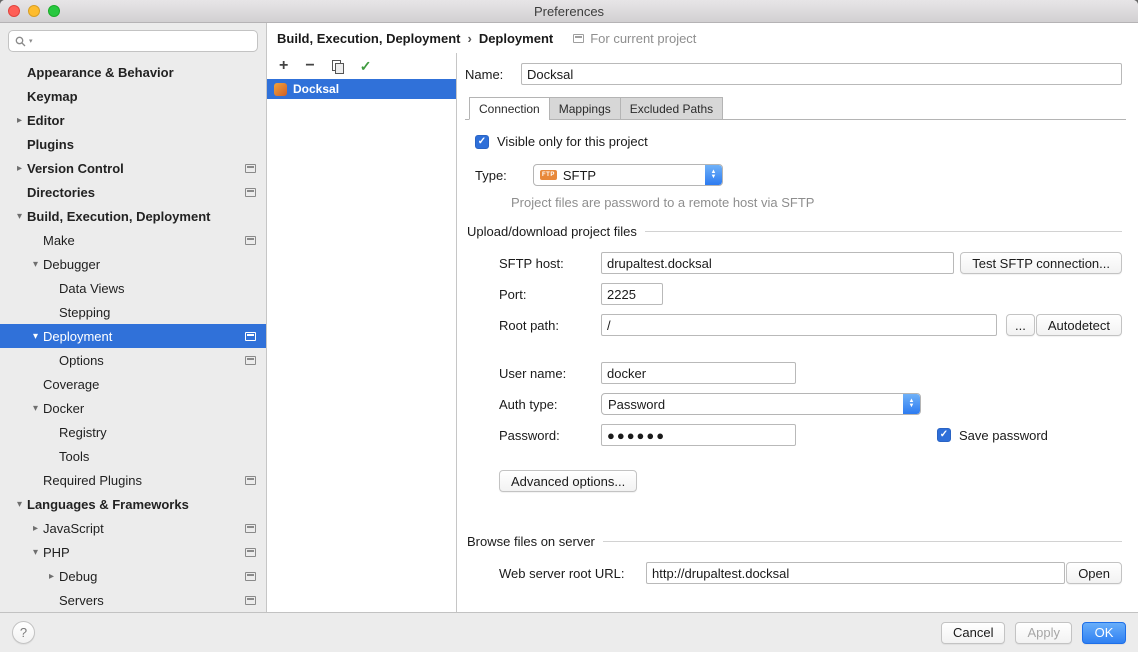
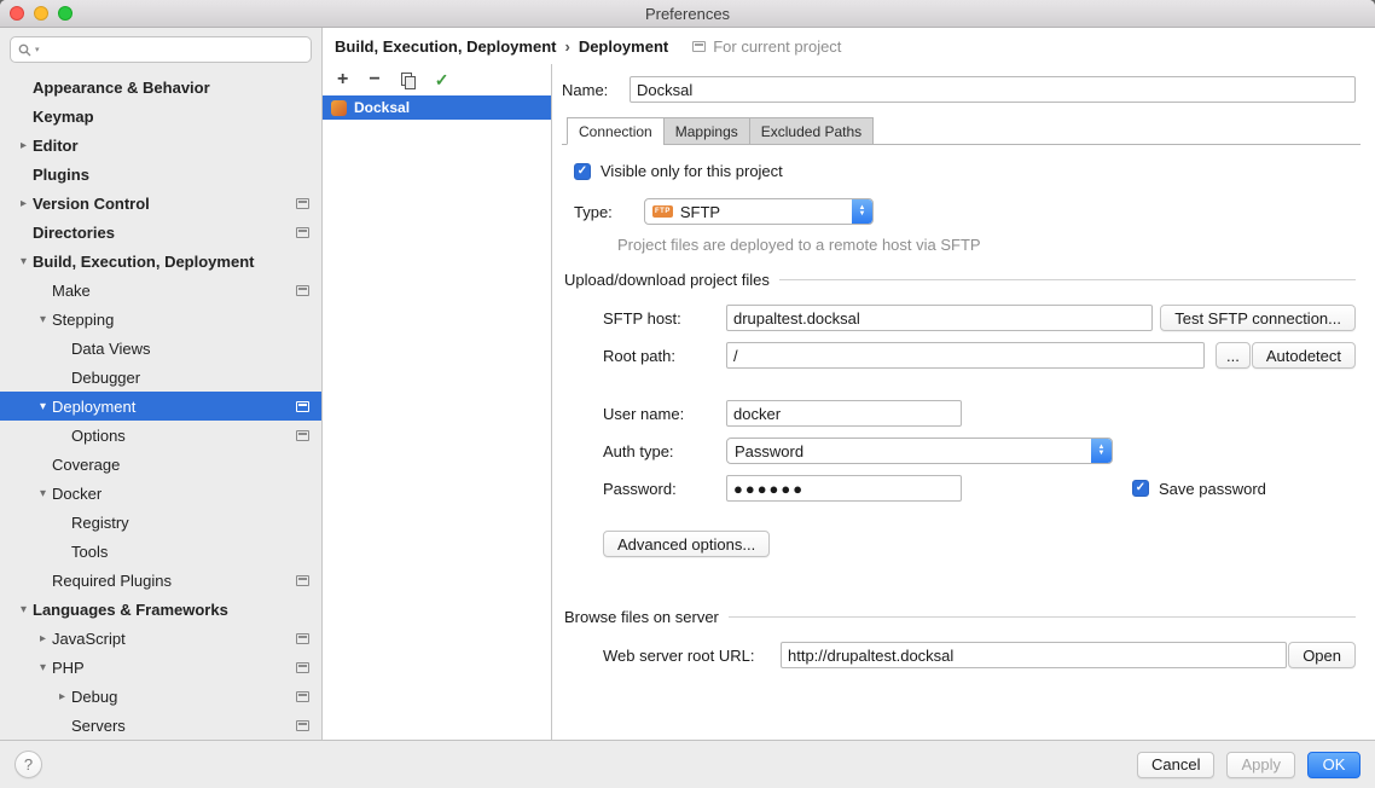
  Preferences
  Appearance & Behavior
  Keymap
  ▸
  Editor
  Plugins
  ▸
  Version Control
  Directories
  ▾
  Build, Execution, Deployment
  Make
  ▾
- Debugger
+ Stepping
  Data Views
- Stepping
+ Debugger
  ▾
  Deployment
  Options
  Coverage
  ▾
  Docker
  Registry
  Tools
  Required Plugins
  ▾
  Languages & Frameworks
  ▸
  JavaScript
  ▾
  PHP
  ▸
  Debug
  Servers
  Build, Execution, Deployment
  ›
  Deployment
  For current project
  Docksal
  Name:
  Docksal
  Connection
  Mappings
  Excluded Paths
  Visible only for this project
  Type:
  SFTP
- Project files are password to a remote host via SFTP
+ Project files are deployed to a remote host via SFTP
  Upload/download project files
  SFTP host:
  drupaltest.docksal
  Test SFTP connection...
- Port:
- 2225
  Root path:
  /
  ...
  Autodetect
  User name:
  docker
  Auth type:
  Password
  Password:
  ●●●●●●
  Save password
  Advanced options...
  Browse files on server
  Web server root URL:
  http://drupaltest.docksal
  Open
  ?
  Cancel
  Apply
  OK
